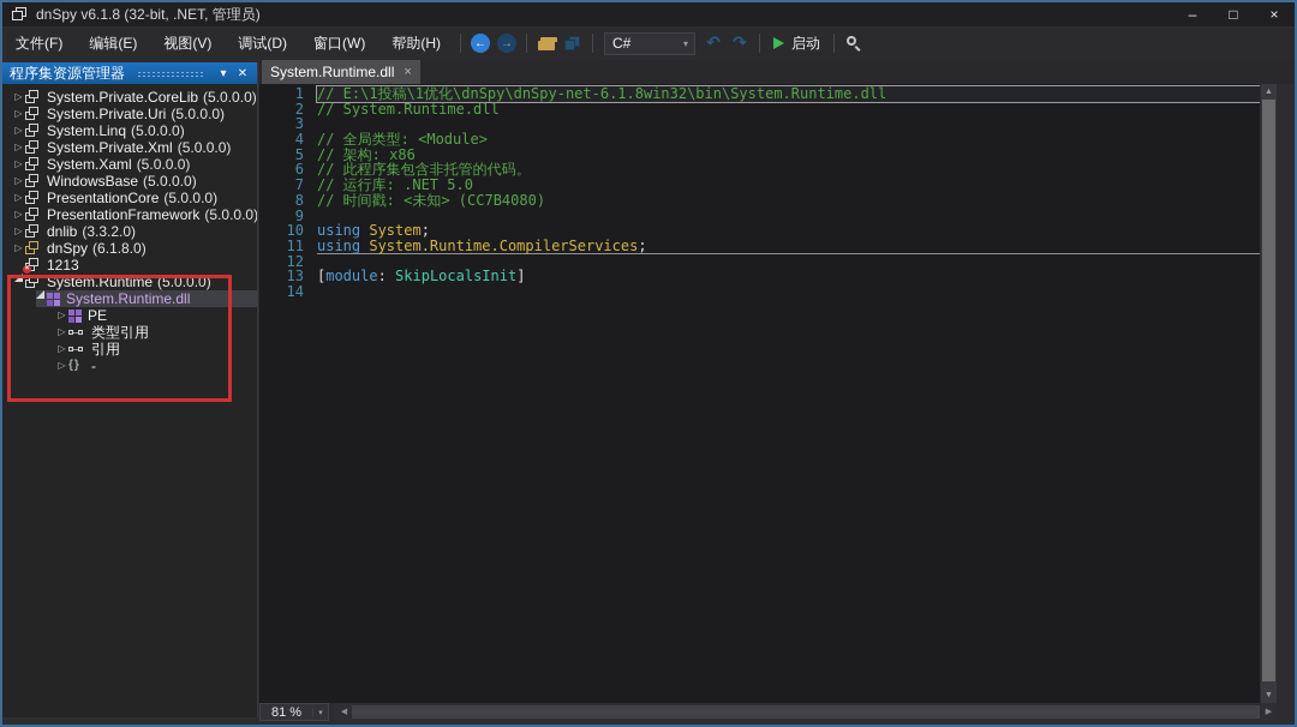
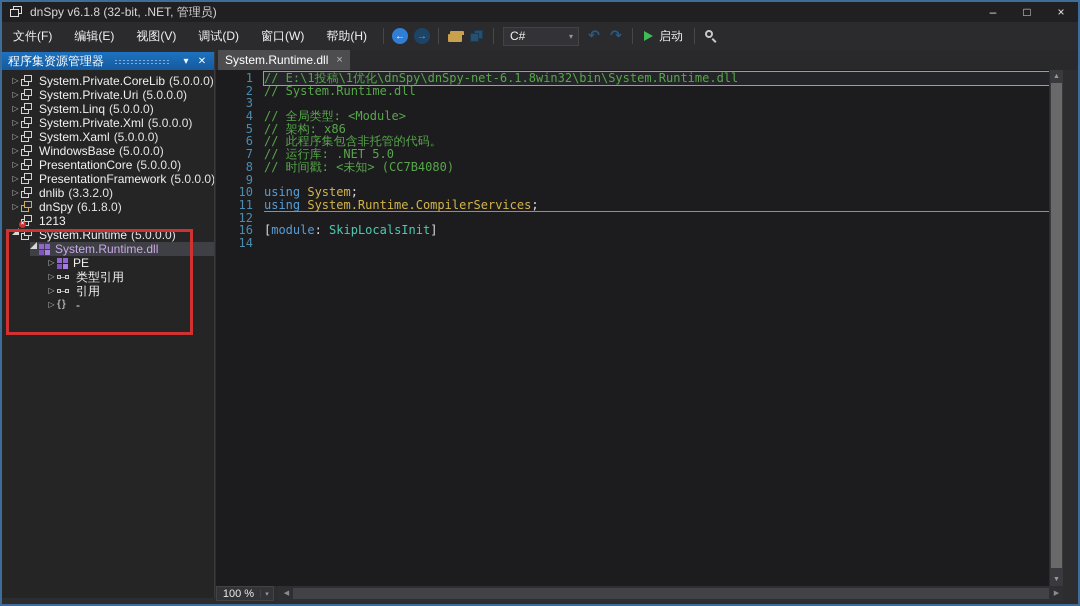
  dnSpy v6.1.8 (32-bit, .NET, 管理员)
  –
  □
  ×
  文件(F)
  编辑(E)
  视图(V)
  调试(D)
  窗口(W)
  帮助(H)
  ←
  →
  C#
  ▾
  ↶
  ↷
  启动
  程序集资源管理器
  ▾
  ✕
  ▷
  System.Private.CoreLib
  (5.0.0.0)
  ▷
  System.Private.Uri
  (5.0.0.0)
  ▷
  System.Linq
  (5.0.0.0)
  ▷
  System.Private.Xml
  (5.0.0.0)
  ▷
  System.Xaml
  (5.0.0.0)
  ▷
  WindowsBase
  (5.0.0.0)
  ▷
  PresentationCore
  (5.0.0.0)
  ▷
  PresentationFramework
  (5.0.0.0)
  ▷
  dnlib
  (3.3.2.0)
  ▷
  dnSpy
  (6.1.8.0)
  1213
  System.Runtime
  (5.0.0.0)
  System.Runtime.dll
  ▷
  PE
  ▷
  类型引用
  ▷
  引用
  ▷
  {}
  -
  System.Runtime.dll
  ×
  1
  // E:\1投稿\1优化\dnSpy\dnSpy-net-6.1.8win32\bin\System.Runtime.dll
  2
  // System.Runtime.dll
  3
  4
  // 全局类型: <Module>
  5
  // 架构: x86
  6
  // 此程序集包含非托管的代码。
  7
  // 运行库: .NET 5.0
  8
  // 时间戳: <未知> (CC7B4080)
  9
  10
  using System;
  11
  using System.Runtime.CompilerServices;
  12
- 13
+ 16
  [module: SkipLocalsInit]
  14
- 81 %
+ 100 %
